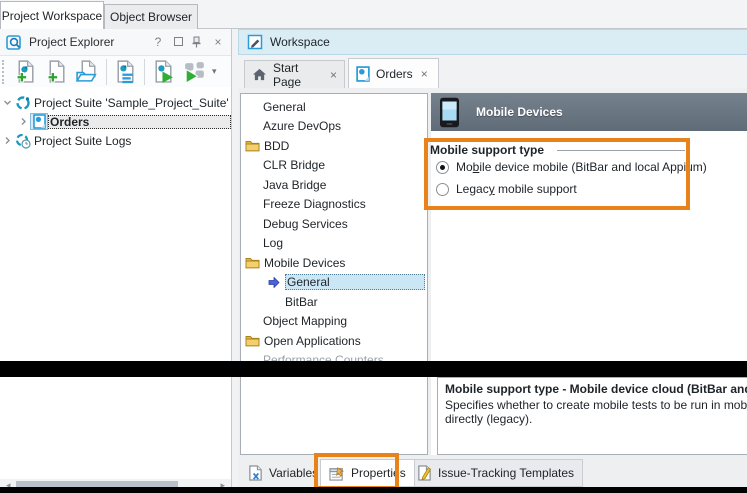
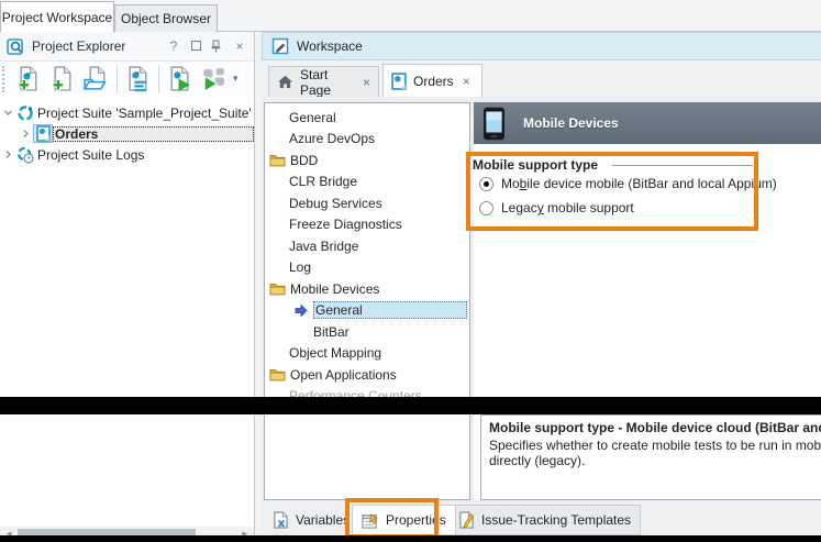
  Project Workspace
  Object Browser
  Project Explorer
  ?
  ×
  ▾
  Project Suite 'Sample_Project_Suite'
  Orders
  Project Suite Logs
  ◂
  ▸
  Workspace
  Start Page
  ×
  Orders
  ×
  General
  Azure DevOps
  BDD
  CLR Bridge
- Java Bridge
+ Debug Services
  Freeze Diagnostics
- Debug Services
+ Java Bridge
  Log
  Mobile Devices
  General
  BitBar
  Object Mapping
  Open Applications
  Mobile Devices
  Mobile support type
  Mobile device mobile (BitBar and local Appium)
  Legacy mobile support
  Mobile support type - Mobile device cloud (BitBar an
  Specifies whether to create mobile tests to be run in mob
  directly (legacy).
  Variables
  Properties
  Issue-Tracking Templates
